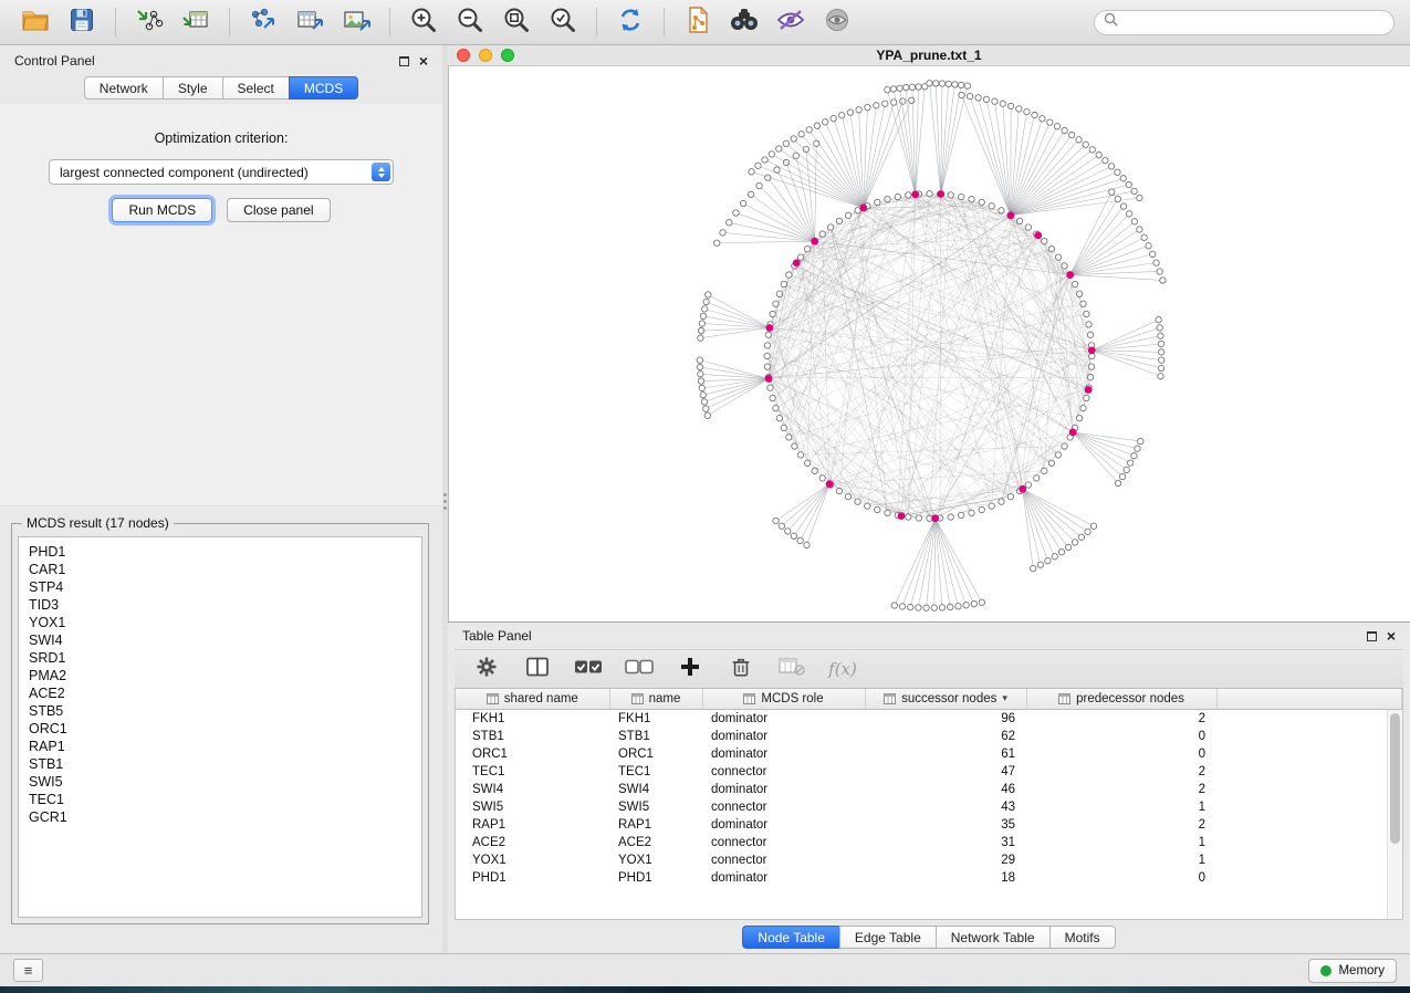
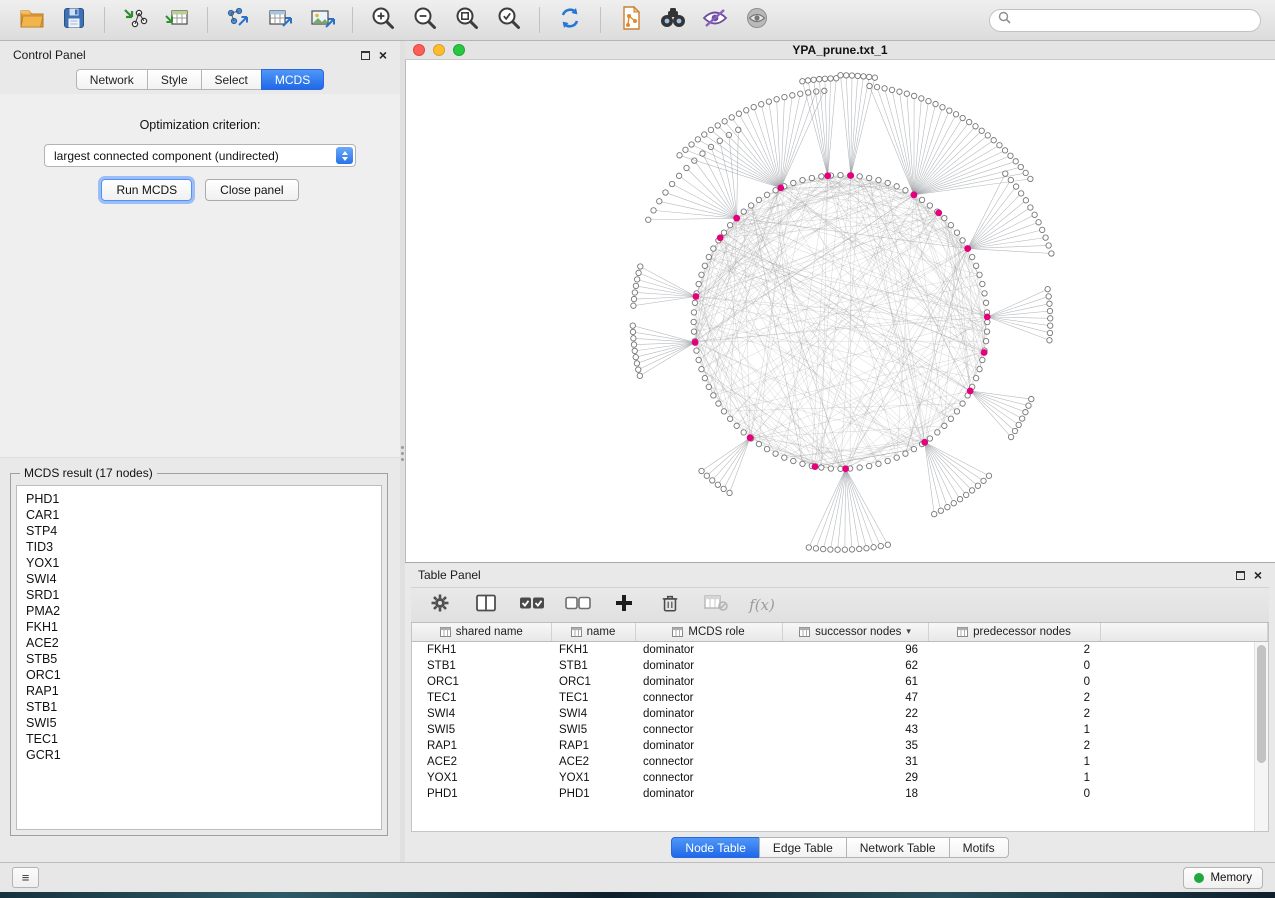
  Control Panel
  ×
  Network
  Style
  Select
  MCDS
  Optimization criterion:
  largest connected component (undirected)
  Run MCDS
  Close panel
  MCDS result (17 nodes)
  PHD1
  CAR1
  STP4
  TID3
  YOX1
  SWI4
  SRD1
  PMA2
+ FKH1
  ACE2
  STB5
  ORC1
  RAP1
  STB1
  SWI5
  TEC1
  GCR1
  YPA_prune.txt_1
  Table Panel
  ×
  f(x)
  shared name	name	MCDS role	successor nodes ▾	predecessor nodes
  FKH1	FKH1	dominator	96	2
  STB1	STB1	dominator	62	0
  ORC1	ORC1	dominator	61	0
  TEC1	TEC1	connector	47	2
- SWI4	SWI4	dominator	46	2
+ SWI4	SWI4	dominator	22	2
  SWI5	SWI5	connector	43	1
  RAP1	RAP1	dominator	35	2
  ACE2	ACE2	connector	31	1
  YOX1	YOX1	connector	29	1
  PHD1	PHD1	dominator	18	0
  Node Table
  Edge Table
  Network Table
  Motifs
  ≡
  Memory
